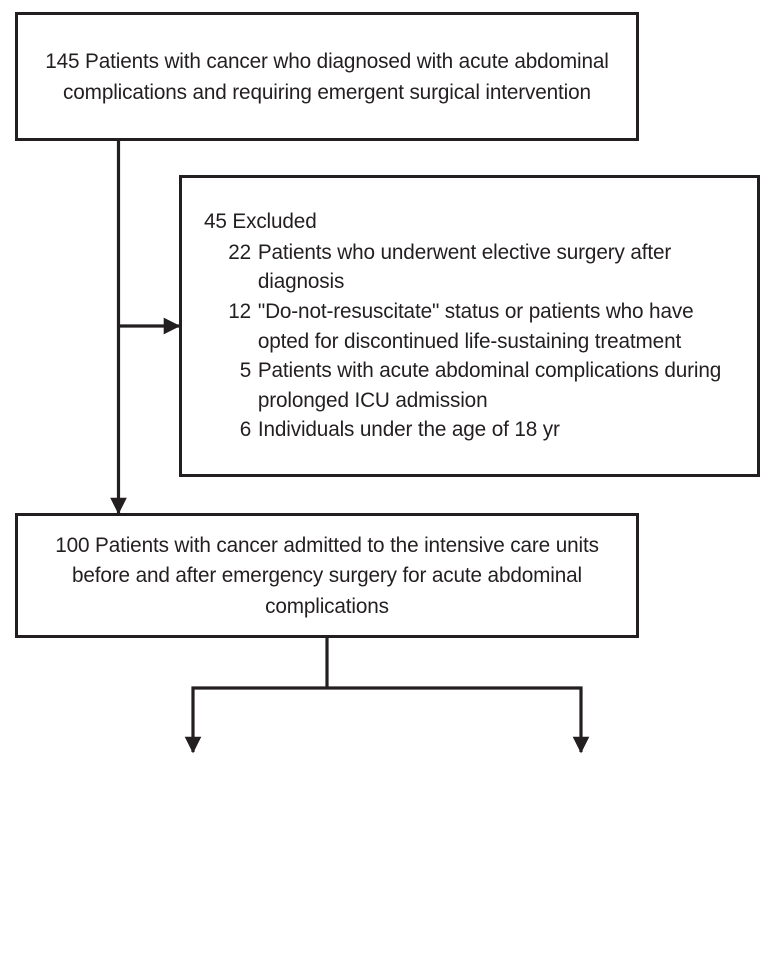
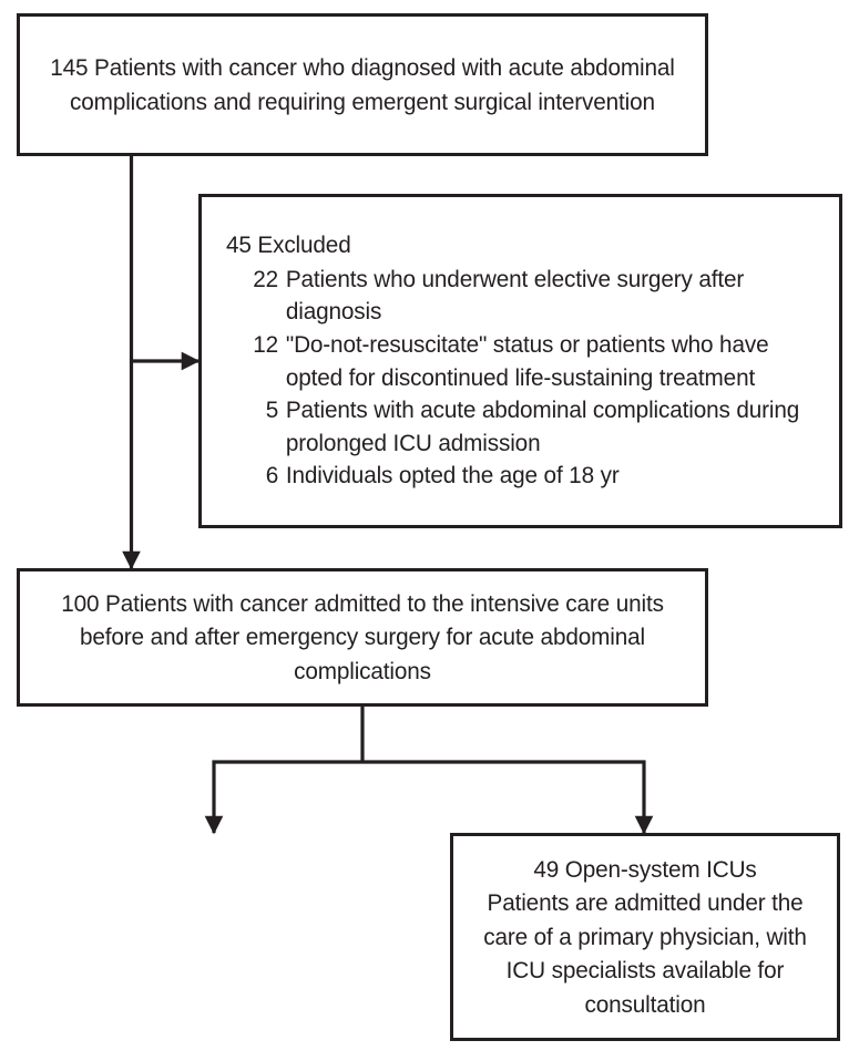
  145 Patients with cancer who diagnosed with acute abdominal complications and requiring emergent surgical intervention
  45 Excluded
  22
  Patients who underwent elective surgery after diagnosis
  12
  "Do-not-resuscitate" status or patients who have opted for discontinued life-sustaining treatment
  5
  Patients with acute abdominal complications during prolonged ICU admission
  6
- Individuals under the age of 18 yr
+ Individuals opted the age of 18 yr
  100 Patients with cancer admitted to the intensive care units before and after emergency surgery for acute abdominal complications
+ 49 Open-system ICUs
+ Patients are admitted under the care of a primary physician, with ICU specialists available for consultation
